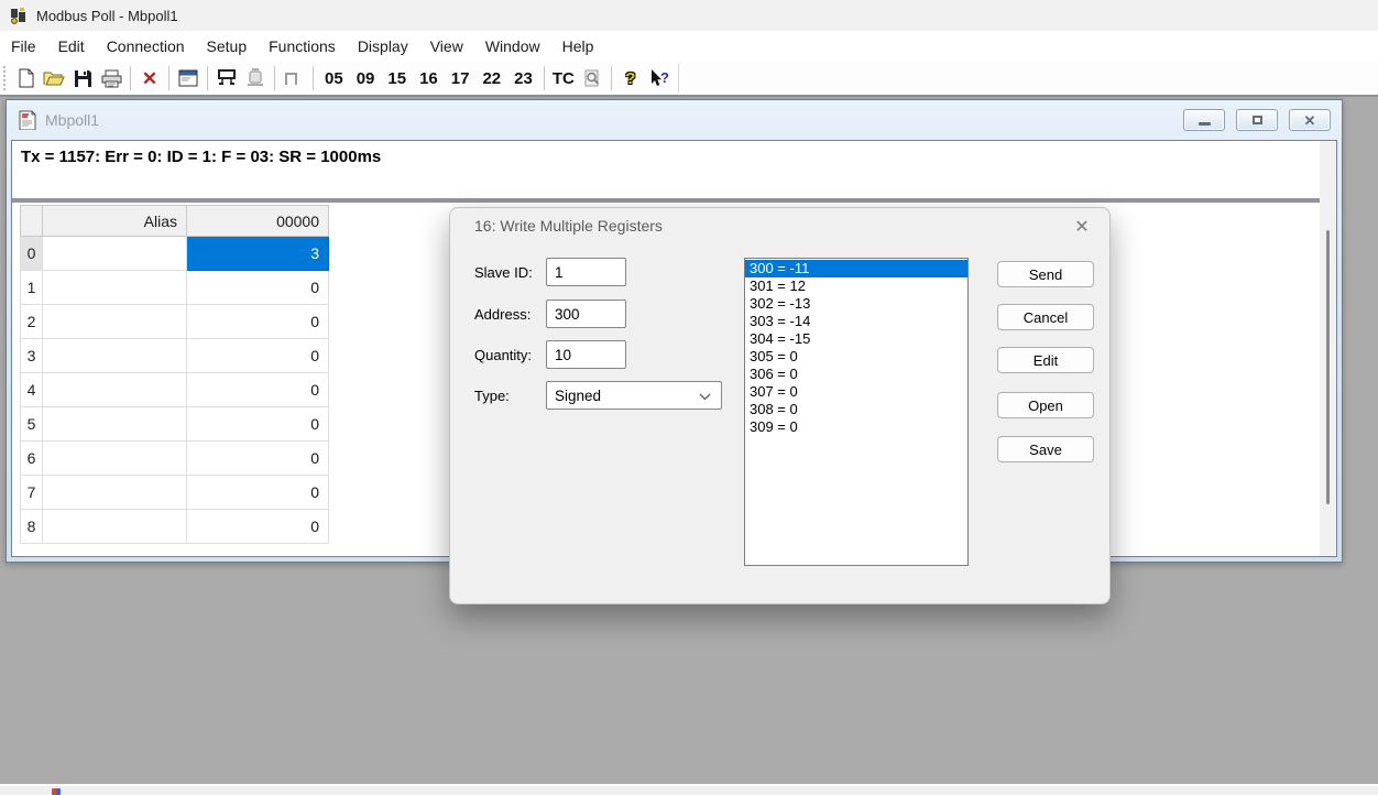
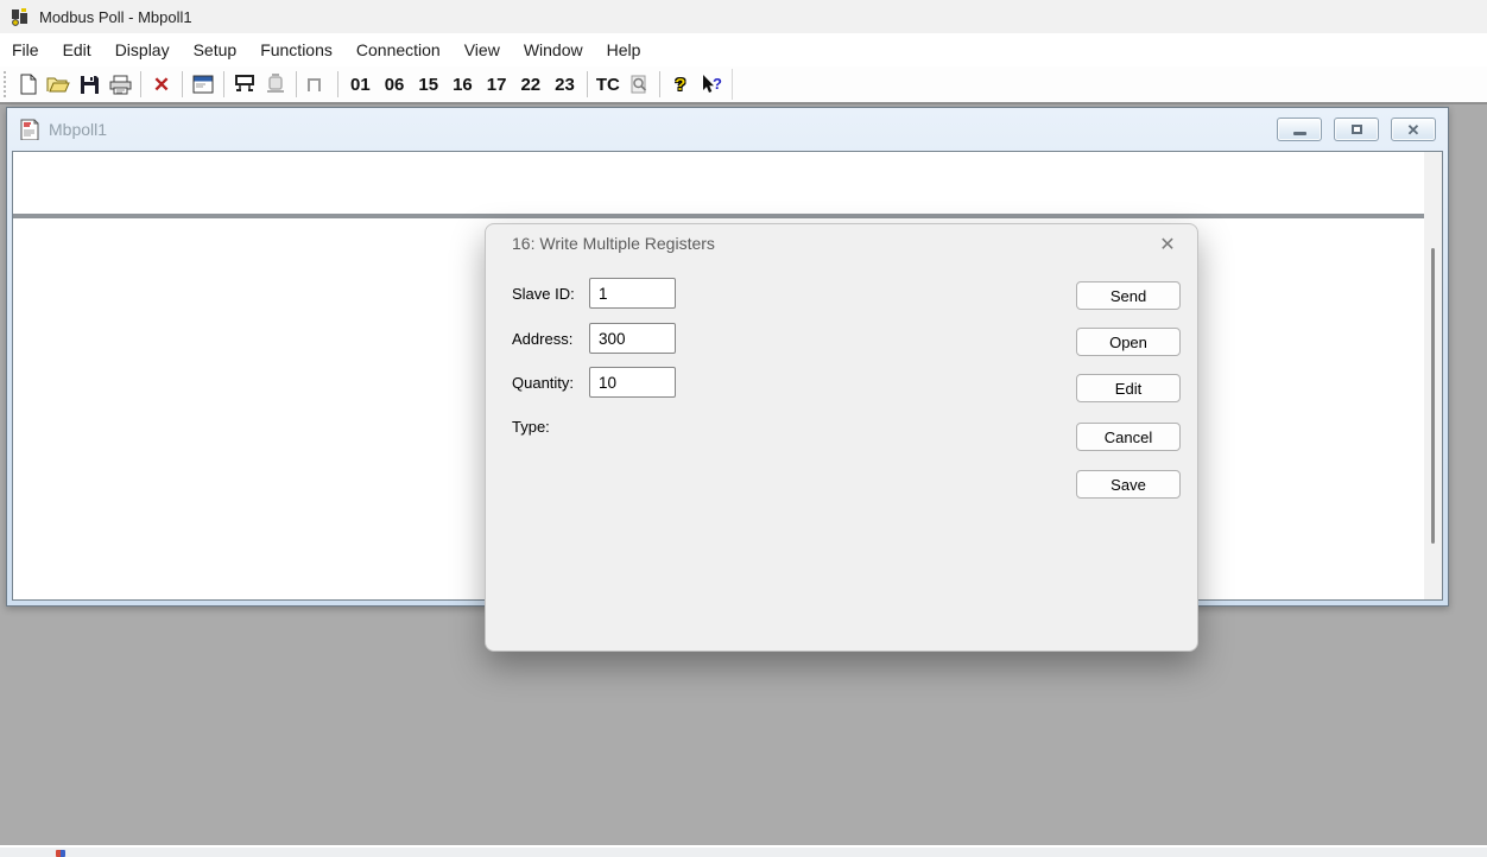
  Modbus Poll - Mbpoll1
  File
  Edit
- Connection
+ Display
  Setup
  Functions
- Display
+ Connection
  View
  Window
  Help
  ✕
- 05
+ 01
- 09
+ 06
  15
  16
  17
  22
  23
  TC
  ?
  ?
  Mbpoll1
  ✕
- Tx = 1157: Err = 0: ID = 1: F = 03: SR = 1000ms
- 	Alias	00000
- 0		3
- 1		0
- 2		0
- 3		0
- 4		0
- 5		0
- 6		0
- 7		0
- 8		0
  16: Write Multiple Registers
  ✕
  Slave ID:
  1
  Address:
  300
  Quantity:
  10
  Type:
- Signed
- 300 = -11
- 301 = 12
- 302 = -13
- 303 = -14
- 304 = -15
- 305 = 0
- 306 = 0
- 307 = 0
- 308 = 0
- 309 = 0
  Send
- Cancel
+ Open
  Edit
- Open
+ Cancel
  Save
